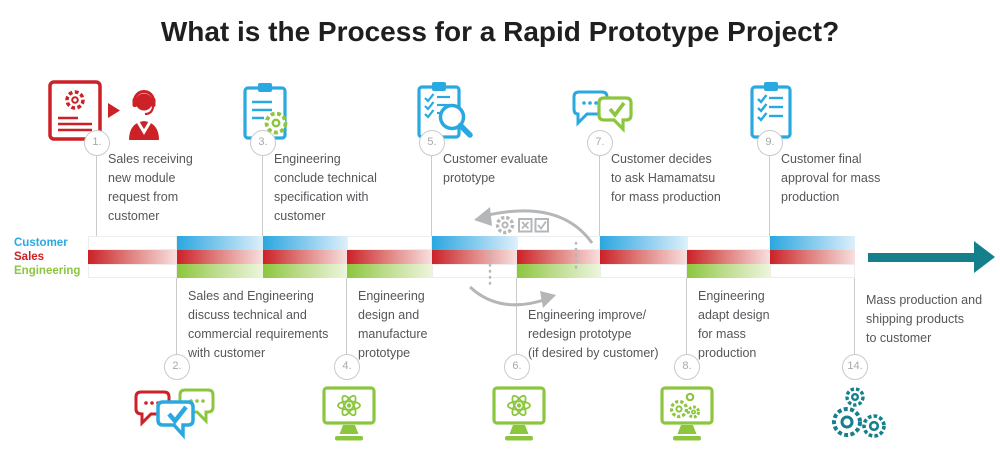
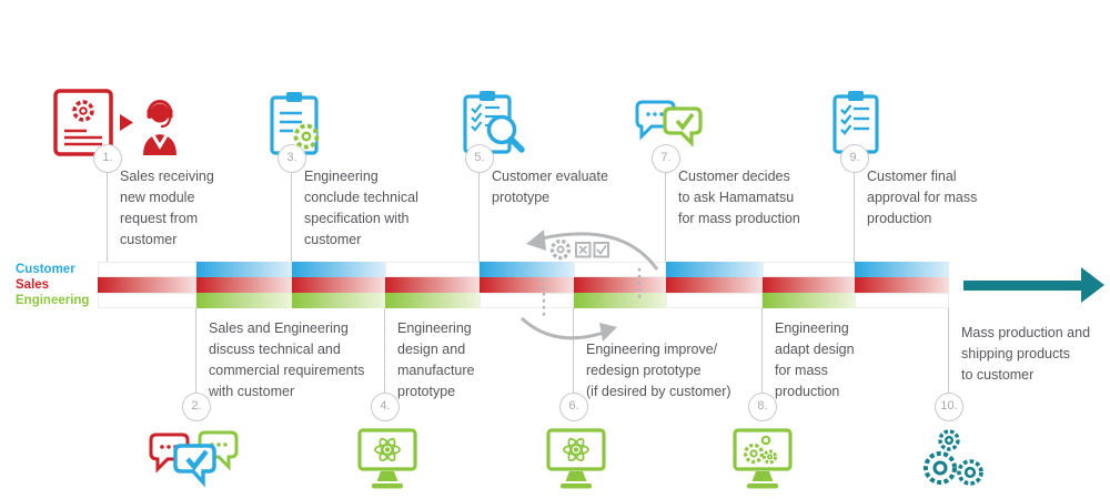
- What is the Process for a Rapid Prototype Project?
  Customer
  Sales
  Engineering
  1.
  Sales receiving
  new module
  request from
  customer
  Sales and Engineering
  discuss technical and
  commercial requirements
  with customer
  2.
  3.
  Engineering
  conclude technical
  specification with
  customer
  Engineering
  design and
  manufacture
  prototype
  4.
  5.
  Customer evaluate
  prototype
  Engineering improve/
  redesign prototype
  (if desired by customer)
  6.
  7.
  Customer decides
  to ask Hamamatsu
  for mass production
  Engineering
  adapt design
  for mass
  production
  8.
  9.
  Customer final
  approval for mass
  production
  Mass production and
  shipping products
  to customer
- 14.
+ 10.
